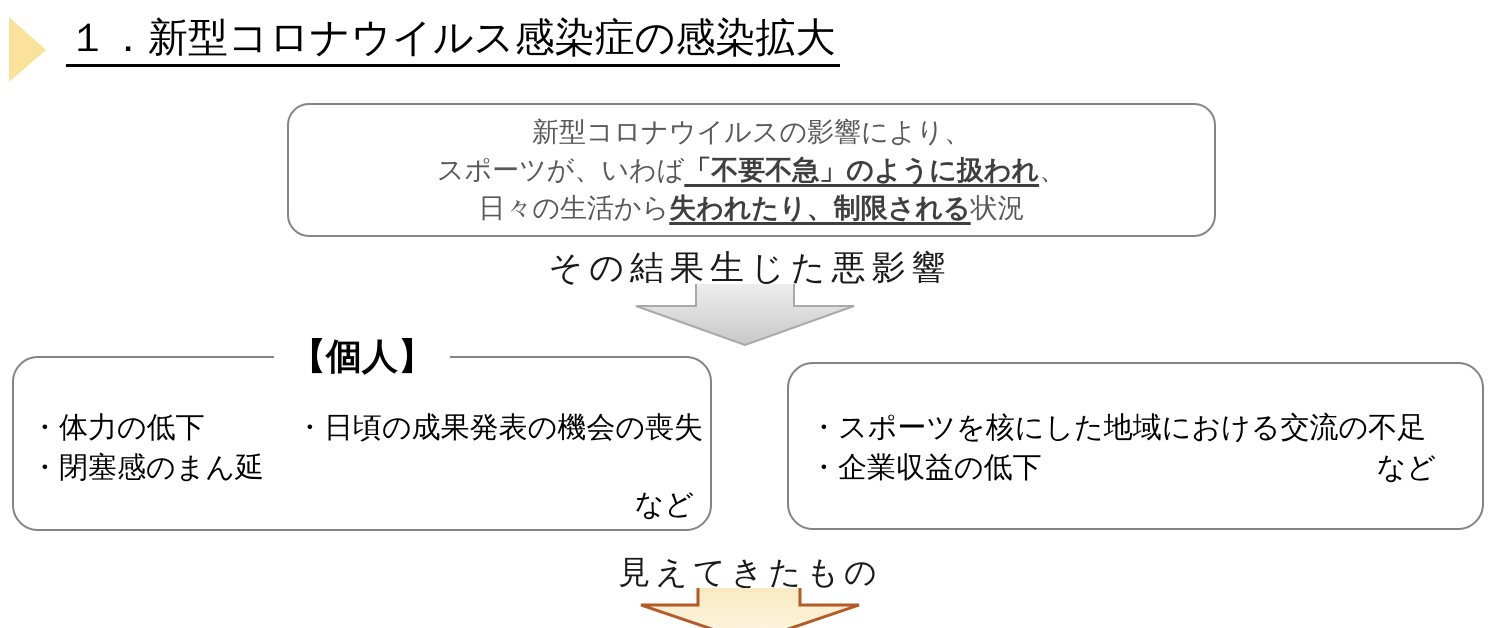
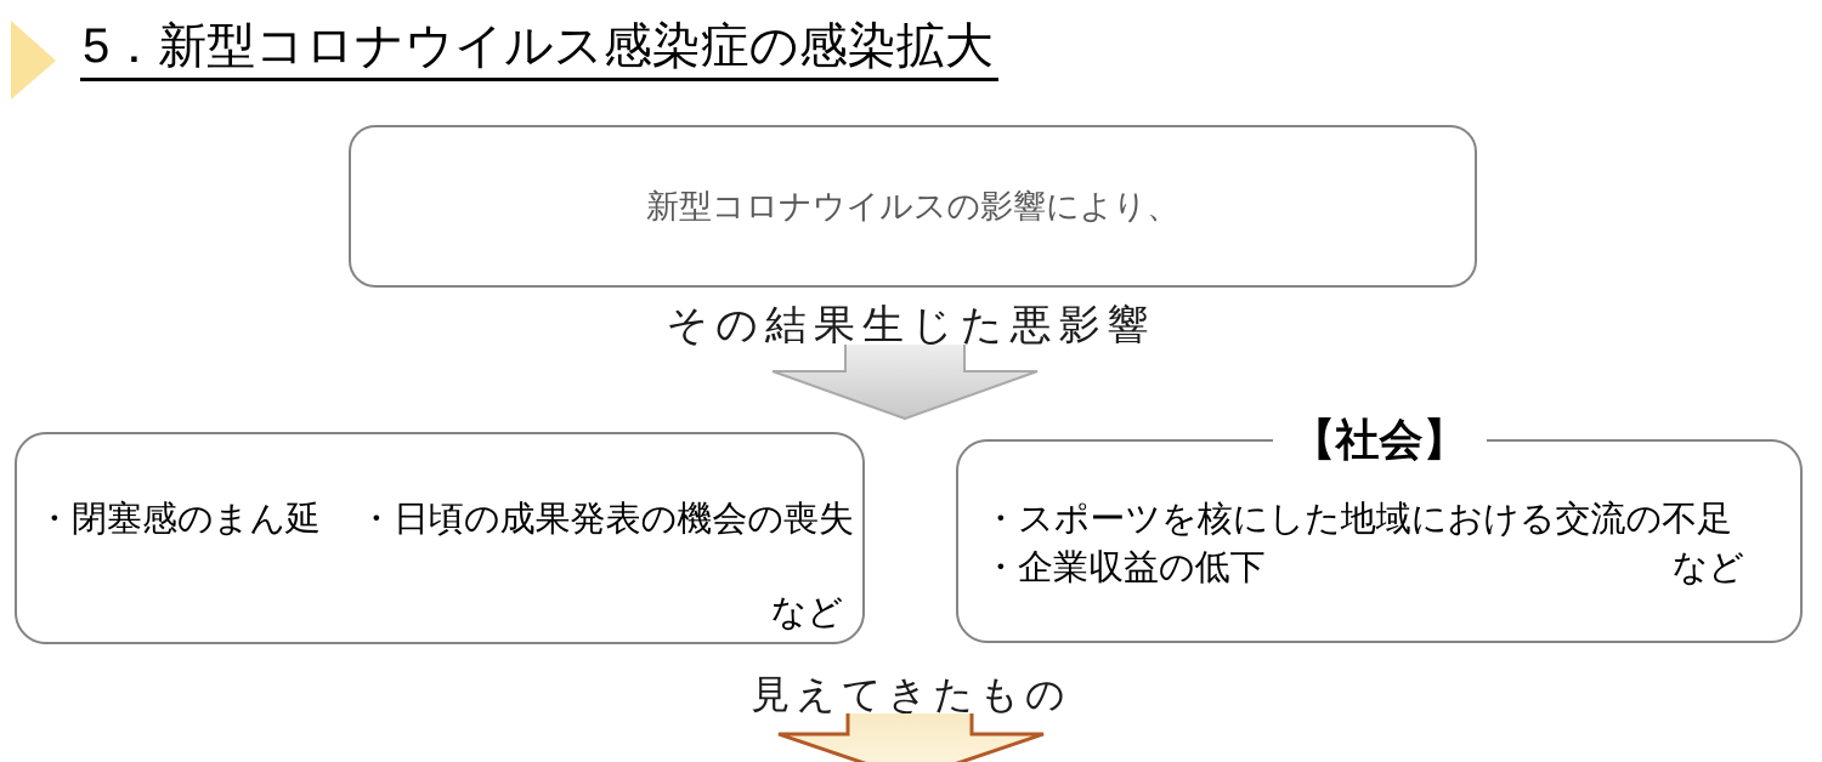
- １．新型コロナウイルス感染症の感染拡大
+ 5．新型コロナウイルス感染症の感染拡大
  新型コロナウイルスの影響により、
- スポーツが、いわば「不要不急」のように扱われ、
- 日々の生活から失われたり、制限される状況
  その結果生じた悪影響
- 【個人】
- ・体力の低下
  ・閉塞感のまん延
  ・日頃の成果発表の機会の喪失
  など
+ 【社会】
  ・スポーツを核にした地域における交流の不足
  ・企業収益の低下
  など
  見えてきたもの
